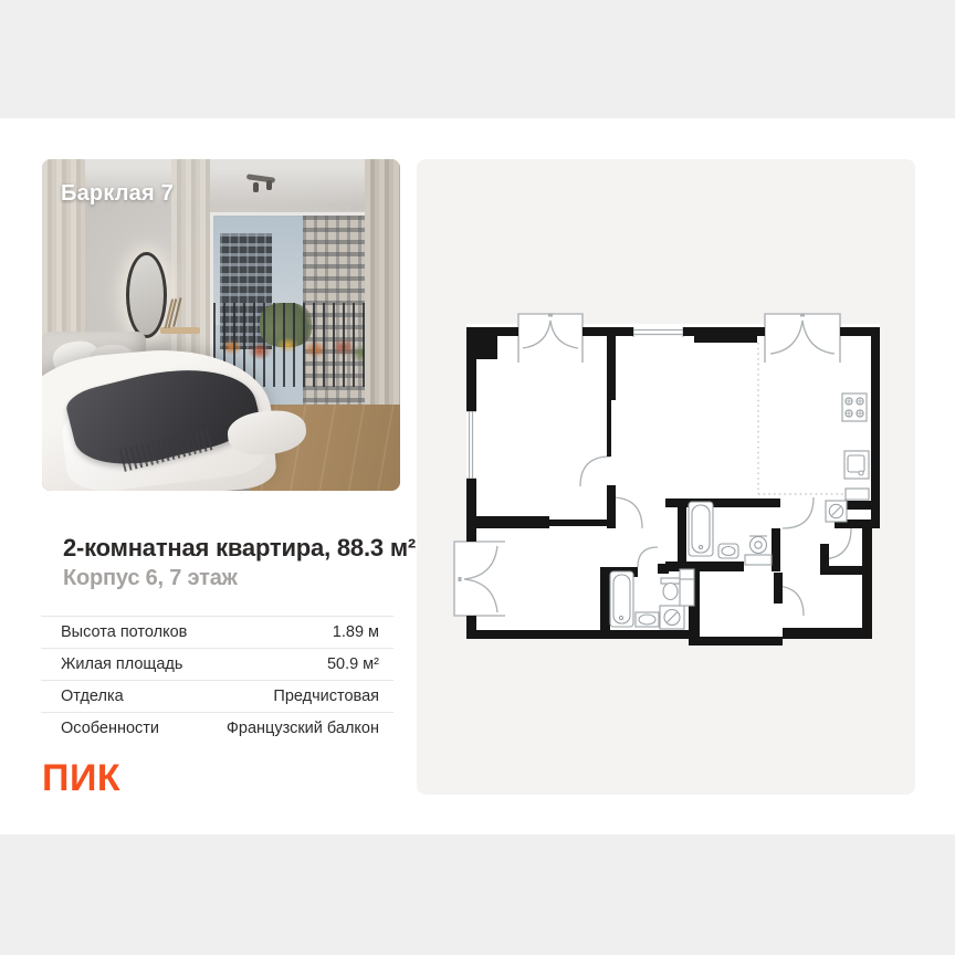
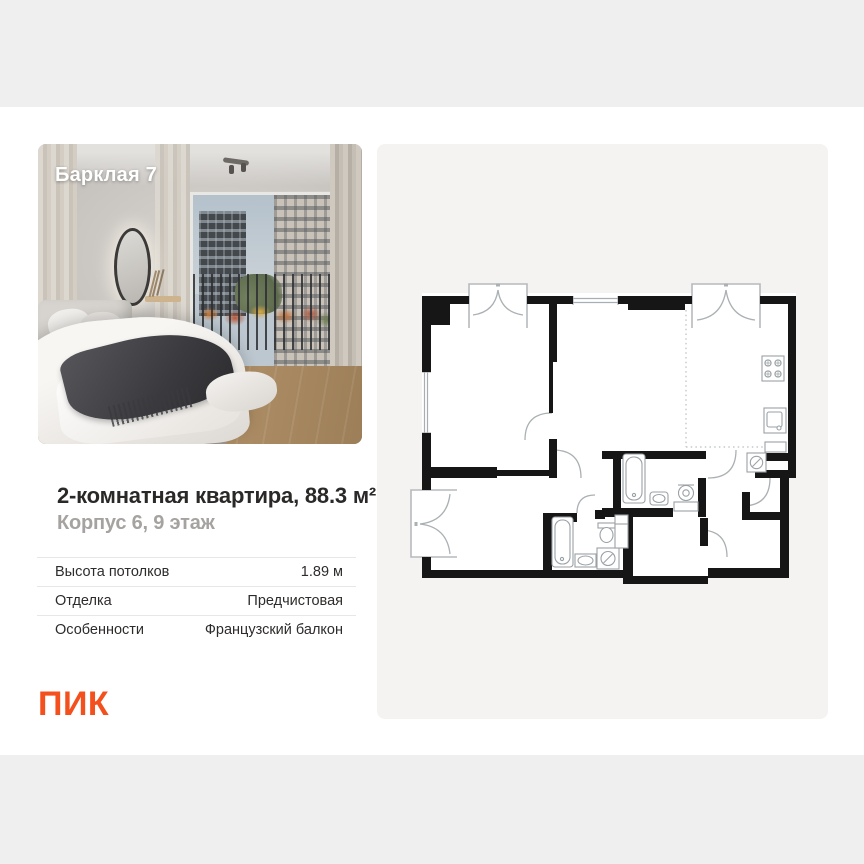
  Барклая 7
  2-комнатная квартира, 88.3 м²
- Корпус 6, 7 этаж
+ Корпус 6, 9 этаж
  Высота потолков
  1.89 м
- Жилая площадь
- 50.9 м²
  Отделка
  Предчистовая
  Особенности
  Французский балкон
  ПИК
